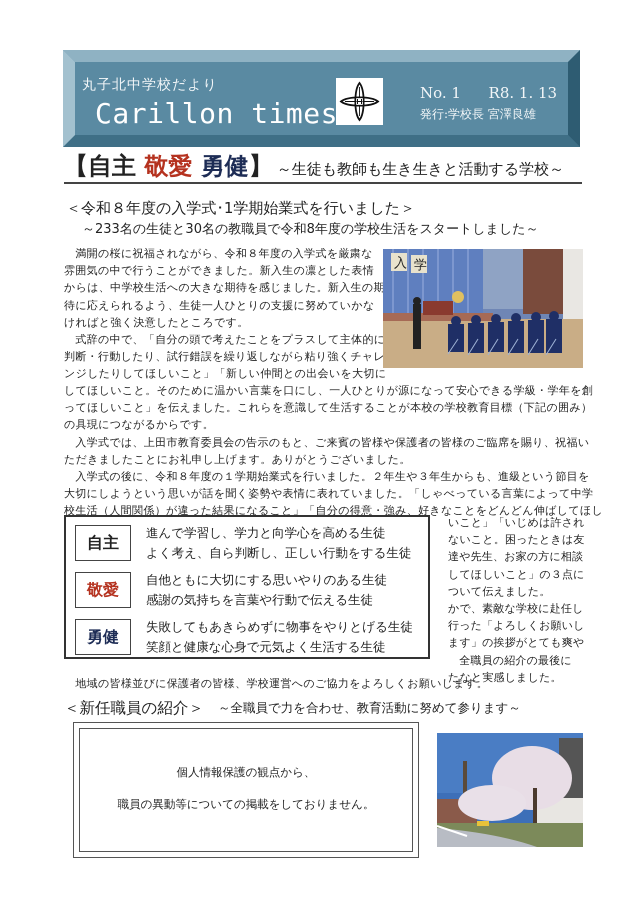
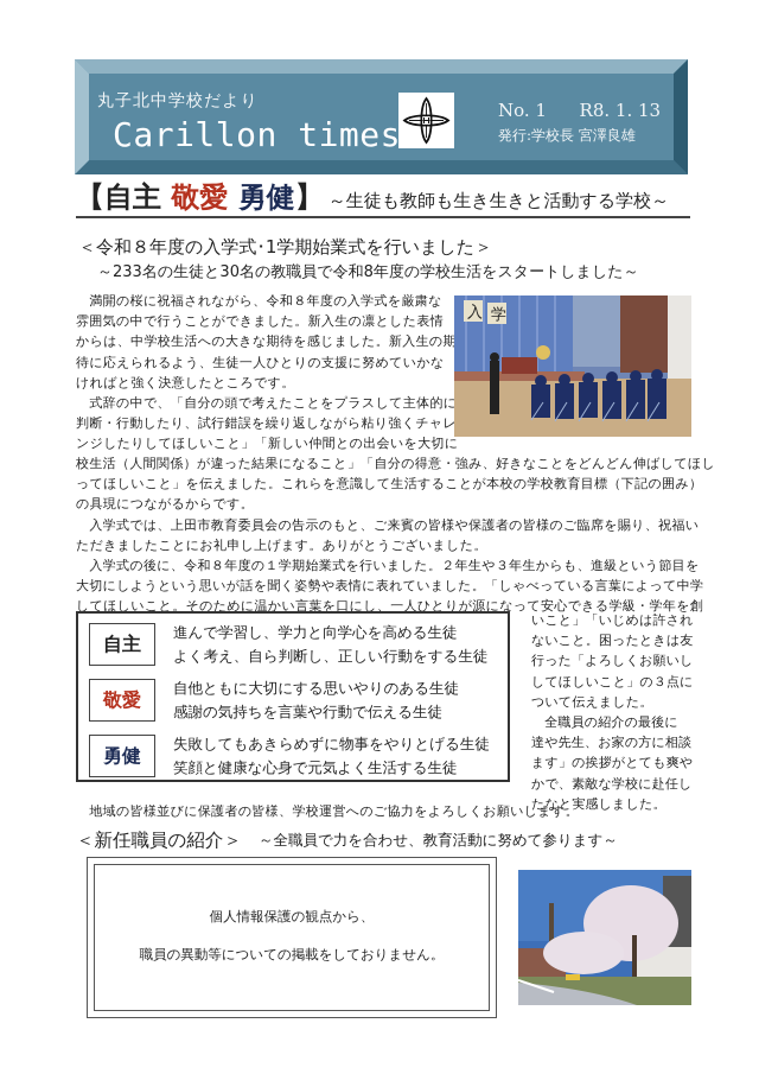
  丸子北中学校だより
  Carillon times
  No. 1 R8. 1. 13
  発行:学校長 宮澤良雄
  【自主 敬愛 勇健】 ～生徒も教師も生き生きと活動する学校～
  ＜令和８年度の入学式･1学期始業式を行いました＞
  ～233名の生徒と30名の教職員で令和8年度の学校生活をスタートしました～
  満開の桜に祝福されながら、令和８年度の入学式を厳粛な
  雰囲気の中で行うことができました。新入生の凛とした表情
  からは、中学校生活への大きな期待を感じました。新入生の期
  待に応えられるよう、生徒一人ひとりの支援に努めていかな
  ければと強く決意したところです。
  式辞の中で、「自分の頭で考えたことをプラスして主体的に
  判断・行動したり、試行錯誤を繰り返しながら粘り強くチャレ
  ンジしたりしてほしいこと」「新しい仲間との出会いを大切に
  入
  学
- してほしいこと。そのために温かい言葉を口にし、一人ひとりが源になって安心できる学級・学年を創
+ 校生活（人間関係）が違った結果になること」「自分の得意・強み、好きなことをどんどん伸ばしてほし
  ってほしいこと」を伝えました。これらを意識して生活することが本校の学校教育目標（下記の囲み）
  の具現につながるからです。
  入学式では、上田市教育委員会の告示のもと、ご来賓の皆様や保護者の皆様のご臨席を賜り、祝福い
  ただきましたことにお礼申し上げます。ありがとうございました。
  入学式の後に、令和８年度の１学期始業式を行いました。２年生や３年生からも、進級という節目を
  大切にしようという思いが話を聞く姿勢や表情に表れていました。「しゃべっている言葉によって中学
- 校生活（人間関係）が違った結果になること」「自分の得意・強み、好きなことをどんどん伸ばしてほし
+ してほしいこと。そのために温かい言葉を口にし、一人ひとりが源になって安心できる学級・学年を創
  自主
  進んで学習し、学力と向学心を高める生徒
  よく考え、自ら判断し、正しい行動をする生徒
  敬愛
  自他ともに大切にする思いやりのある生徒
  感謝の気持ちを言葉や行動で伝える生徒
  勇健
  失敗してもあきらめずに物事をやりとげる生徒
  笑顔と健康な心身で元気よく生活する生徒
  いこと」「いじめは許され
  ないこと。困ったときは友
- 達や先生、お家の方に相談
+ 行った「よろしくお願いし
  してほしいこと」の３点に
  ついて伝えました。
- かで、素敵な学校に赴任し
+ 全職員の紹介の最後に
- 行った「よろしくお願いし
+ 達や先生、お家の方に相談
  ます」の挨拶がとても爽や
- 全職員の紹介の最後に
+ かで、素敵な学校に赴任し
  たなと実感しました。
  地域の皆様並びに保護者の皆様、学校運営へのご協力をよろしくお願いします。
  ＜新任職員の紹介＞
  ～全職員で力を合わせ、教育活動に努めて参ります～
  個人情報保護の観点から、
  職員の異動等についての掲載をしておりません。
